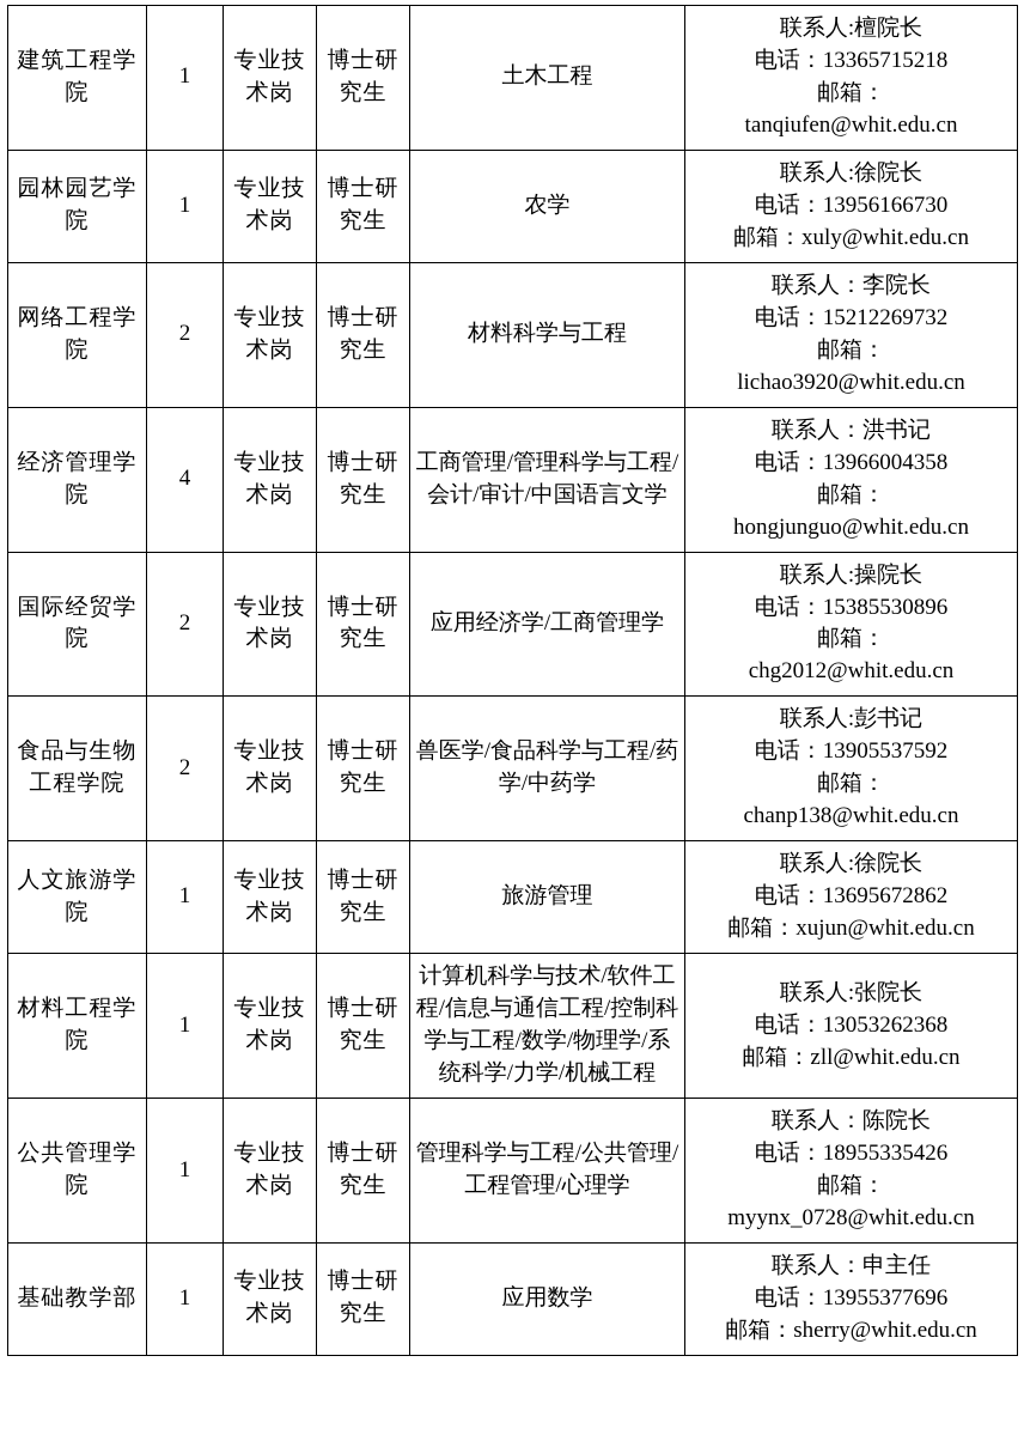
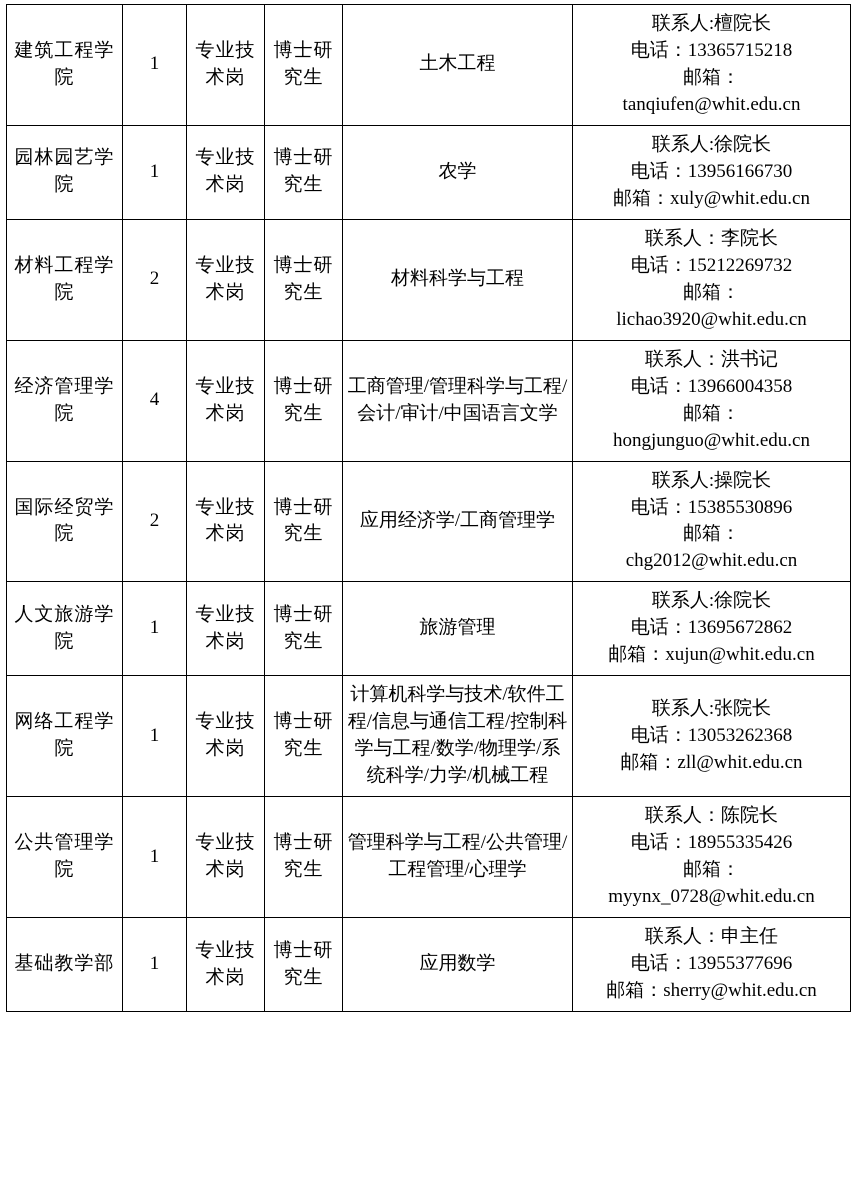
  建筑工程学院	1	专业技术岗	博士研究生	土木工程	联系人:檀院长电话：13365715218邮箱：tanqiufen@whit.edu.cn
  园林园艺学院	1	专业技术岗	博士研究生	农学	联系人:徐院长电话：13956166730邮箱：xuly@whit.edu.cn
- 网络工程学院	2	专业技术岗	博士研究生	材料科学与工程	联系人：李院长电话：15212269732邮箱：lichao3920@whit.edu.cn
+ 材料工程学院	2	专业技术岗	博士研究生	材料科学与工程	联系人：李院长电话：15212269732邮箱：lichao3920@whit.edu.cn
  经济管理学院	4	专业技术岗	博士研究生	工商管理/管理科学与工程/会计/审计/中国语言文学	联系人：洪书记电话：13966004358邮箱：hongjunguo@whit.edu.cn
  国际经贸学院	2	专业技术岗	博士研究生	应用经济学/工商管理学	联系人:操院长电话：15385530896邮箱：chg2012@whit.edu.cn
- 食品与生物工程学院	2	专业技术岗	博士研究生	兽医学/食品科学与工程/药学/中药学	联系人:彭书记电话：13905537592邮箱：chanp138@whit.edu.cn
  人文旅游学院	1	专业技术岗	博士研究生	旅游管理	联系人:徐院长电话：13695672862邮箱：xujun@whit.edu.cn
- 材料工程学院	1	专业技术岗	博士研究生	计算机科学与技术/软件工程/信息与通信工程/控制科学与工程/数学/物理学/系统科学/力学/机械工程	联系人:张院长电话：13053262368邮箱：zll@whit.edu.cn
+ 网络工程学院	1	专业技术岗	博士研究生	计算机科学与技术/软件工程/信息与通信工程/控制科学与工程/数学/物理学/系统科学/力学/机械工程	联系人:张院长电话：13053262368邮箱：zll@whit.edu.cn
  公共管理学院	1	专业技术岗	博士研究生	管理科学与工程/公共管理/工程管理/心理学	联系人：陈院长电话：18955335426邮箱：myynx_0728@whit.edu.cn
  基础教学部	1	专业技术岗	博士研究生	应用数学	联系人：申主任电话：13955377696邮箱：sherry@whit.edu.cn
